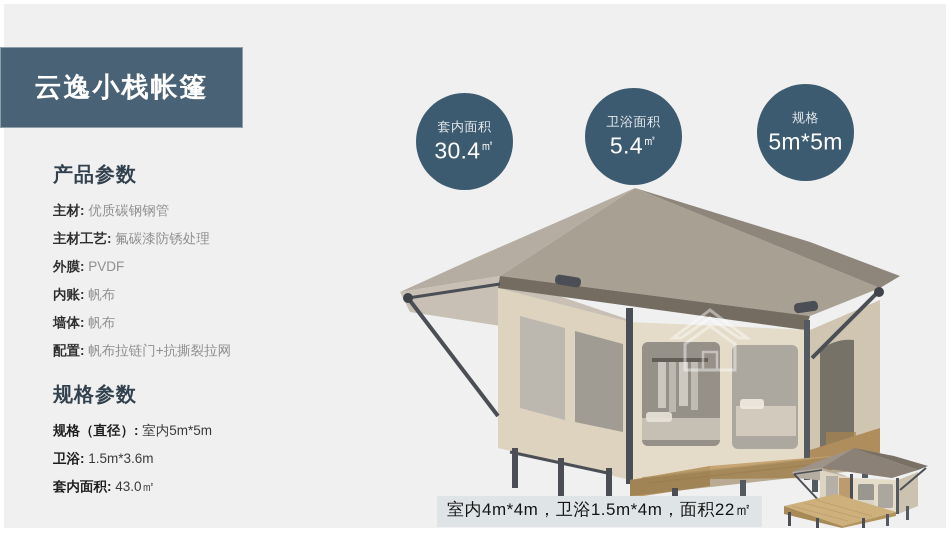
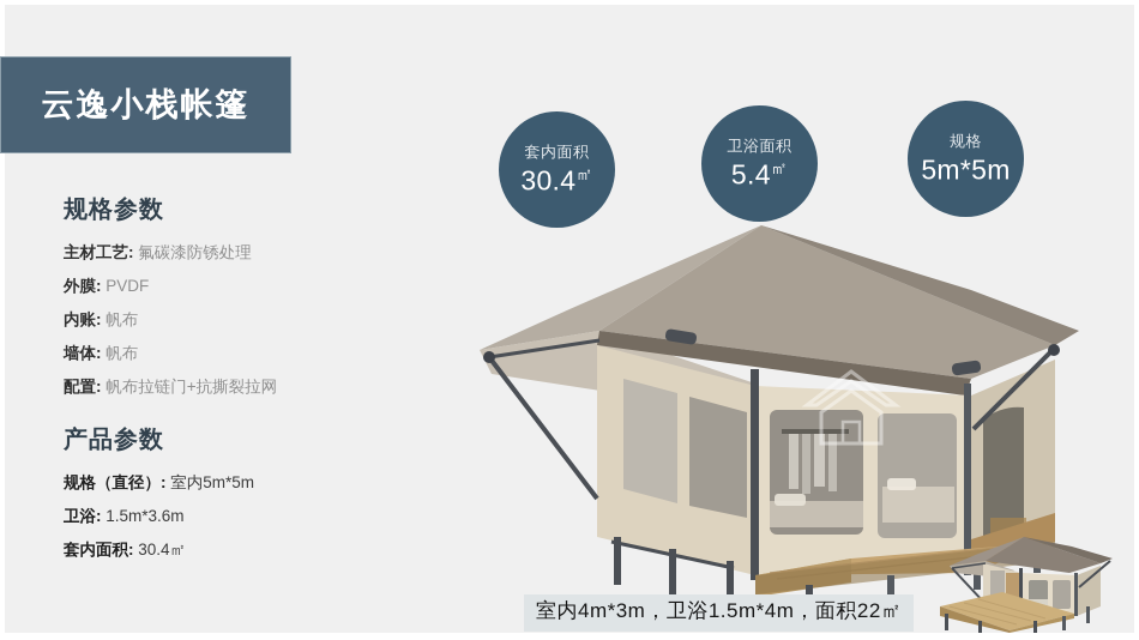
  云逸小栈帐篷
- 产品参数
+ 规格参数
- 主材: 优质碳钢钢管
  主材工艺: 氟碳漆防锈处理
  外膜: PVDF
  内账: 帆布
  墙体: 帆布
  配置: 帆布拉链门+抗撕裂拉网
- 规格参数
+ 产品参数
  规格（直径）: 室内5m*5m
  卫浴: 1.5m*3.6m
- 套内面积: 43.0㎡
+ 套内面积: 30.4㎡
  套内面积
  30.4㎡
  卫浴面积
  5.4㎡
  规格
  5m*5m
- 室内4m*4m，卫浴1.5m*4m，面积22㎡
+ 室内4m*3m，卫浴1.5m*4m，面积22㎡
